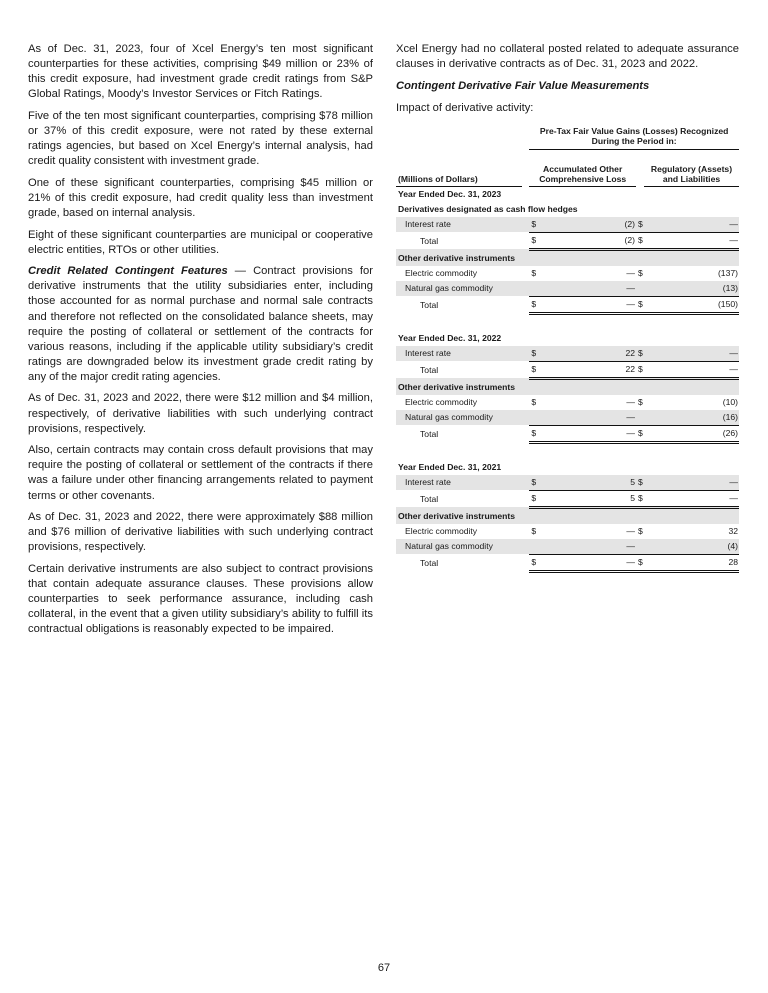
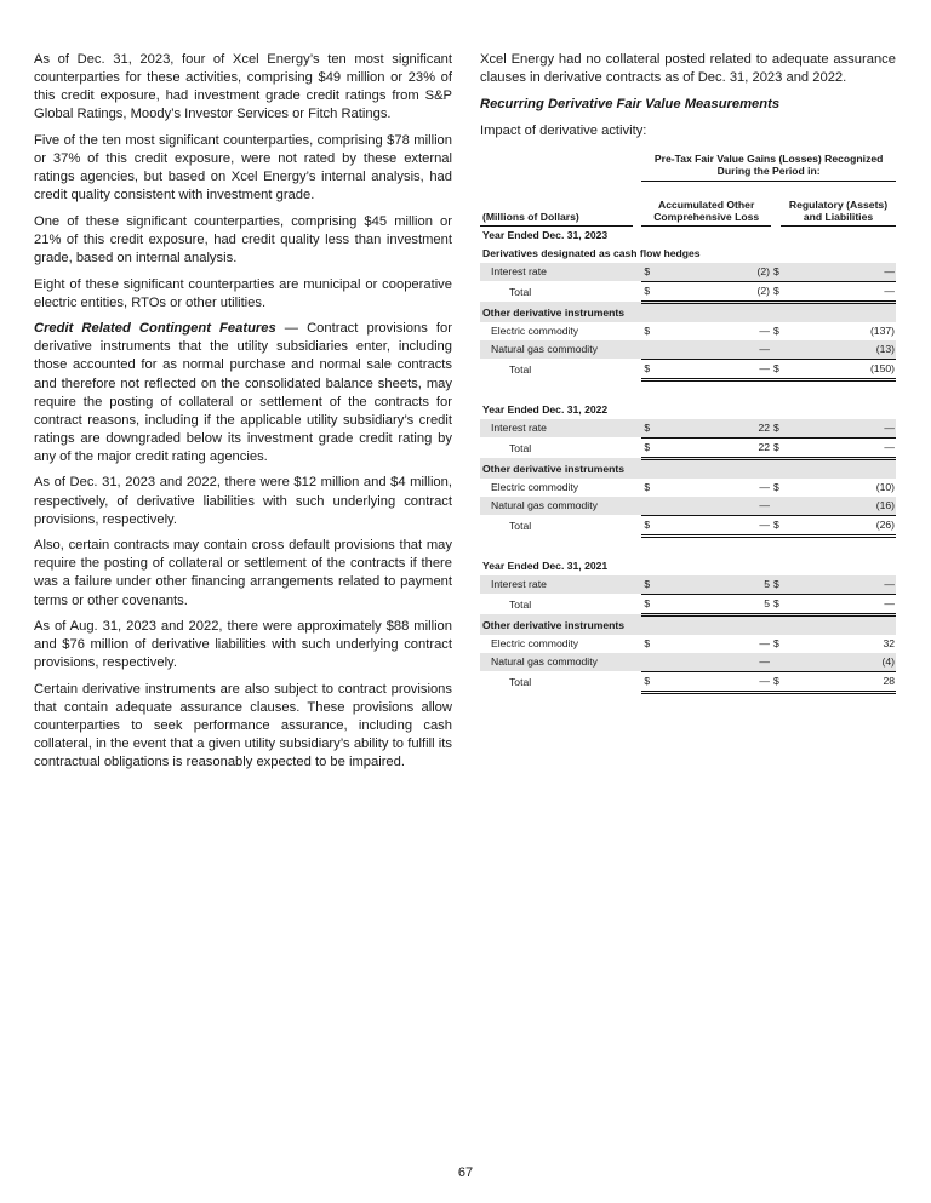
  As of Dec. 31, 2023, four of Xcel Energy’s ten most significant counterparties for these activities, comprising $49 million or 23% of this credit exposure, had investment grade credit ratings from S&P Global Ratings, Moody’s Investor Services or Fitch Ratings.
  Five of the ten most significant counterparties, comprising $78 million or 37% of this credit exposure, were not rated by these external ratings agencies, but based on Xcel Energy’s internal analysis, had credit quality consistent with investment grade.
  One of these significant counterparties, comprising $45 million or 21% of this credit exposure, had credit quality less than investment grade, based on internal analysis.
  Eight of these significant counterparties are municipal or cooperative electric entities, RTOs or other utilities.
- Credit Related Contingent Features — Contract provisions for derivative instruments that the utility subsidiaries enter, including those accounted for as normal purchase and normal sale contracts and therefore not reflected on the consolidated balance sheets, may require the posting of collateral or settlement of the contracts for various reasons, including if the applicable utility subsidiary’s credit ratings are downgraded below its investment grade credit rating by any of the major credit rating agencies.
+ Credit Related Contingent Features — Contract provisions for derivative instruments that the utility subsidiaries enter, including those accounted for as normal purchase and normal sale contracts and therefore not reflected on the consolidated balance sheets, may require the posting of collateral or settlement of the contracts for contract reasons, including if the applicable utility subsidiary’s credit ratings are downgraded below its investment grade credit rating by any of the major credit rating agencies.
  As of Dec. 31, 2023 and 2022, there were $12 million and $4 million, respectively, of derivative liabilities with such underlying contract provisions, respectively.
  Also, certain contracts may contain cross default provisions that may require the posting of collateral or settlement of the contracts if there was a failure under other financing arrangements related to payment terms or other covenants.
- As of Dec. 31, 2023 and 2022, there were approximately $88 million and $76 million of derivative liabilities with such underlying contract provisions, respectively.
+ As of Aug. 31, 2023 and 2022, there were approximately $88 million and $76 million of derivative liabilities with such underlying contract provisions, respectively.
  Certain derivative instruments are also subject to contract provisions that contain adequate assurance clauses. These provisions allow counterparties to seek performance assurance, including cash collateral, in the event that a given utility subsidiary’s ability to fulfill its contractual obligations is reasonably expected to be impaired.
  Xcel Energy had no collateral posted related to adequate assurance clauses in derivative contracts as of Dec. 31, 2023 and 2022.
- Contingent Derivative Fair Value Measurements
+ Recurring Derivative Fair Value Measurements
  Impact of derivative activity:
  		Pre-Tax Fair Value Gains (Losses) Recognized During the Period in:
  (Millions of Dollars)		Accumulated Other Comprehensive Loss		Regulatory (Assets) and Liabilities
  Year Ended Dec. 31, 2023
  Derivatives designated as cash flow hedges
  Interest rate		$	(2)	$	—
  Total		$	(2)	$	—
  Other derivative instruments
  Electric commodity		$	—	$	(137)
  Natural gas commodity			—		(13)
  Total		$	—	$	(150)
  Year Ended Dec. 31, 2022
  Interest rate		$	22	$	—
  Total		$	22	$	—
  Other derivative instruments
  Electric commodity		$	—	$	(10)
  Natural gas commodity			—		(16)
  Total		$	—	$	(26)
  Year Ended Dec. 31, 2021
  Interest rate		$	5	$	—
  Total		$	5	$	—
  Other derivative instruments
  Electric commodity		$	—	$	32
  Natural gas commodity			—		(4)
  Total		$	—	$	28
  67
